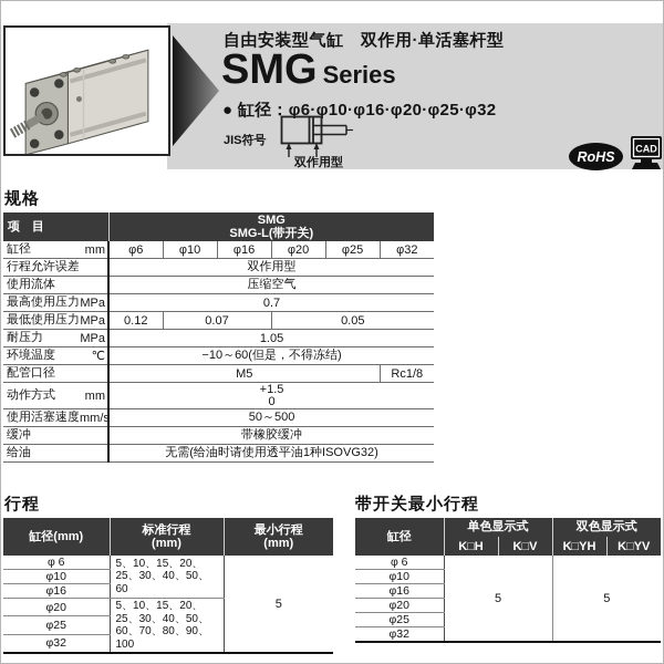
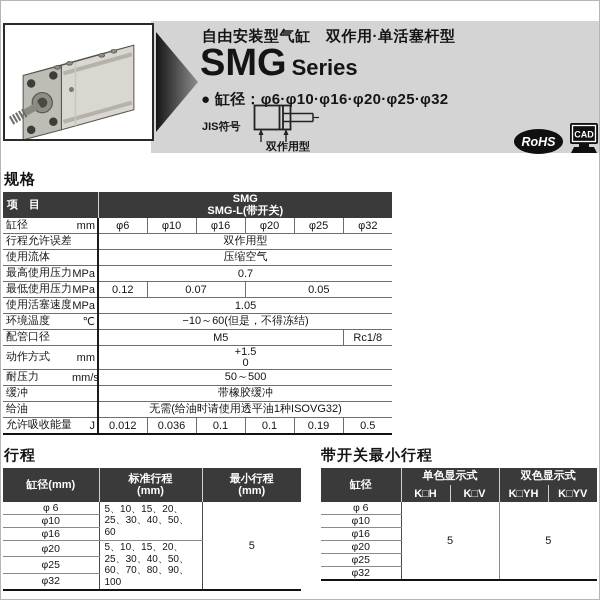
  自由安装型气缸 双作用·单活塞杆型
  SMG Series
  ● 缸径：φ6·φ10·φ16·φ20·φ25·φ32
  JIS符号
  双作用型
  RoHS
  CAD
  规格
  项 目	SMG SMG-L(带开关)
  缸径	mm	φ6	φ10	φ16	φ20	φ25	φ32
  行程允许误差		双作用型
  使用流体		压缩空气
  最高使用压力	MPa	0.7
  最低使用压力	MPa	0.12	0.07	0.05
- 耐压力	MPa	1.05
+ 使用活塞速度	MPa	1.05
  环境温度	℃	−10～60(但是，不得冻结)
  配管口径		M5	Rc1/8
  动作方式	mm	+1.5 0
- 使用活塞速度	mm/s	50～500
+ 耐压力	mm/s	50～500
  缓冲		带橡胶缓冲
  给油		无需(给油时请使用透平油1种ISOVG32)
+ 允许吸收能量	J	0.012	0.036	0.1	0.1	0.19	0.5
  行程
  缸径(mm)	标准行程 (mm)	最小行程 (mm)
  φ 6	5、10、15、20、25、30、40、50、60	5
  φ10
  φ16
  φ20	5、10、15、20、25、30、40、50、60、70、80、90、100
  φ25
  φ32
  带开关最小行程
  缸径	单色显示式	双色显示式
  K□H	K□V	K□YH	K□YV
  φ 6	5	5
  φ10
  φ16
  φ20
  φ25
  φ32
